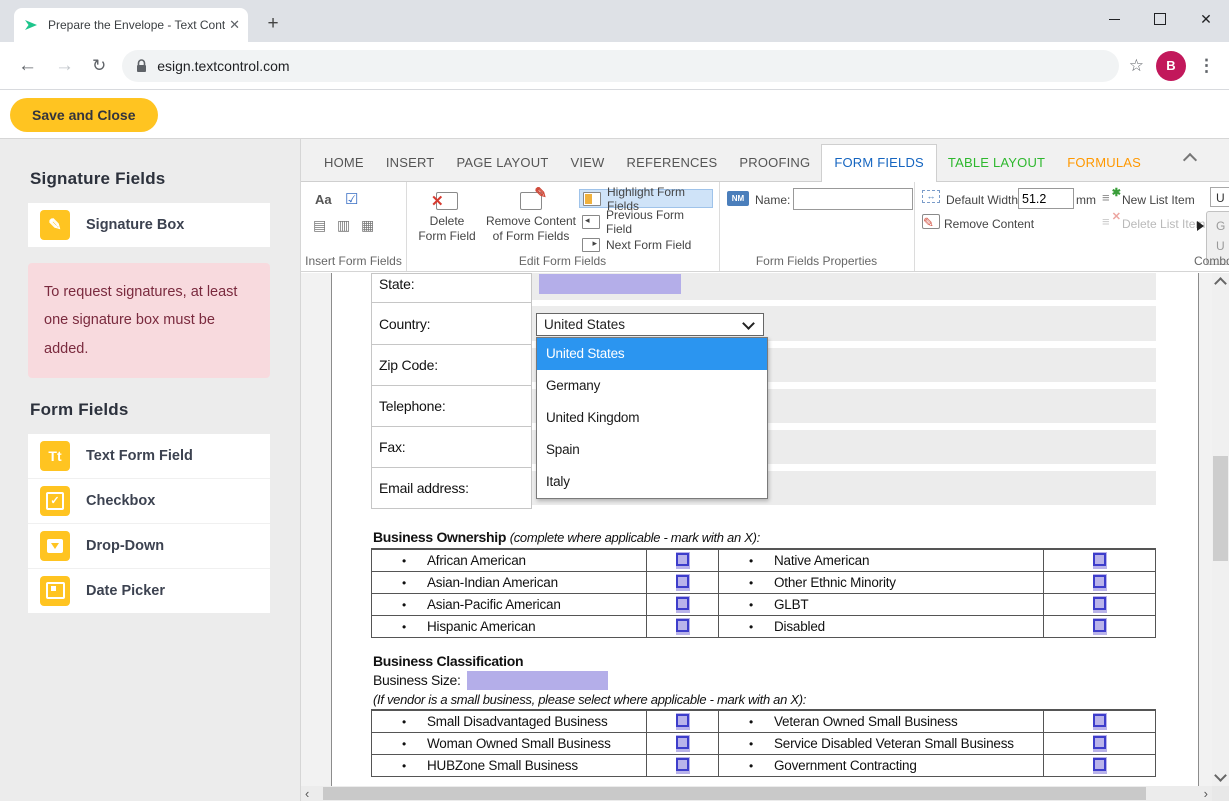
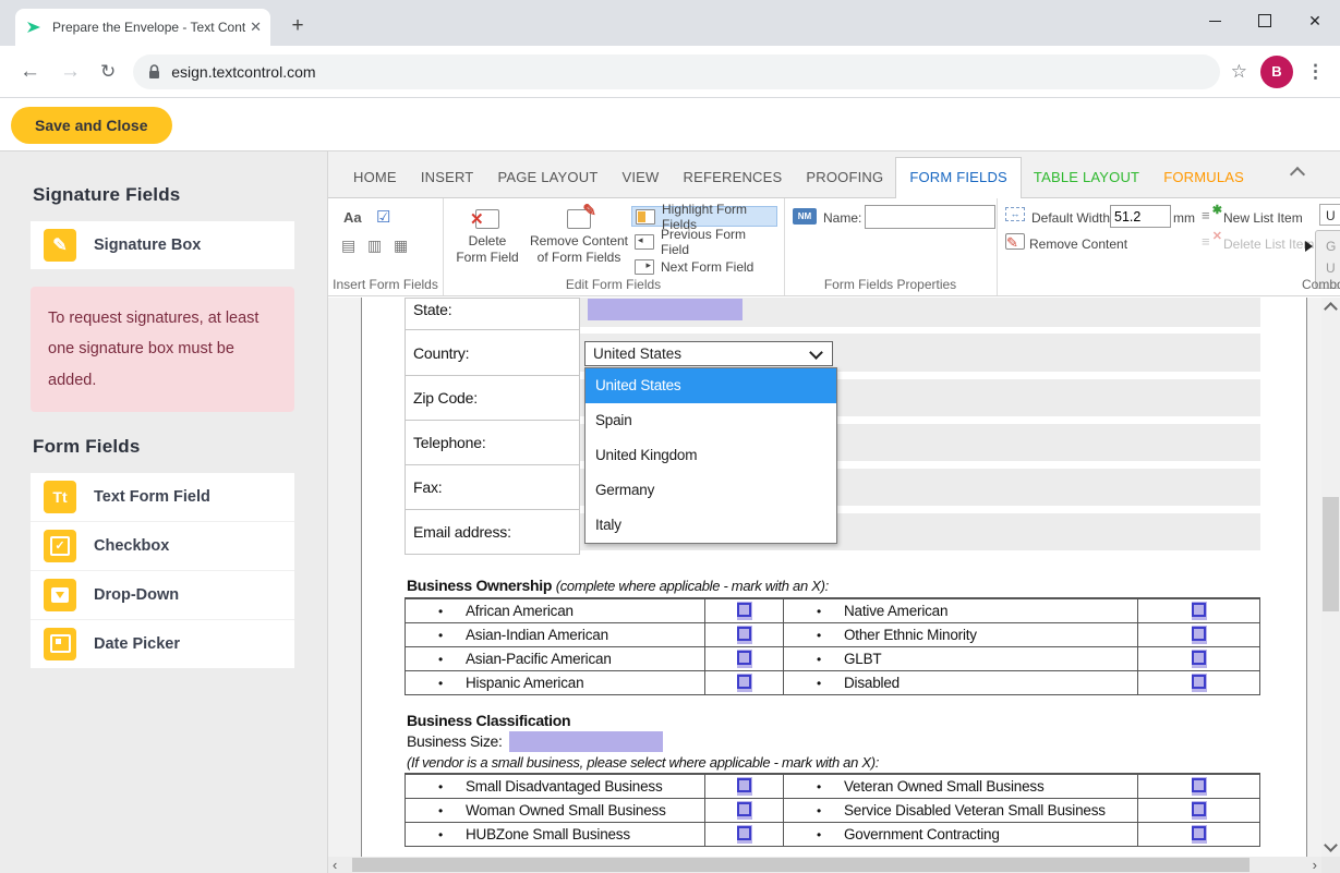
  Prepare the Envelope - Text Cont
  ✕
  +
  ✕
  ←
  →
  ↻
  esign.textcontrol.com
  ☆
  B
  ⋮
  Save and Close
  Signature Fields
  ✎
  Signature Box
  To request signatures, at least one signature box must be added.
  Form Fields
  Tt
  Text Form Field
  ✓
  Checkbox
  Drop-Down
  Date Picker
  HOME
  INSERT
  PAGE LAYOUT
  VIEW
  REFERENCES
  PROOFING
  FORM FIELDS
  TABLE LAYOUT
  FORMULAS
  Aa
  ☑
  ▤
  ▥
  ▦
  Insert Form Fields
  ✕
  Delete Form Field
  ✎
  Remove Content of Form Fields
  Highlight Form Fields
  ◂
  Previous Form Field
  ▸
  Next Form Field
  Edit Form Fields
  NM
  Name:
  Form Fields Properties
  ↔
  Default Width
  51.2
  mm
  ≡
  ✱
  New List Item
  ✎
  Remove Content
  ≡
  ✕
  Delete List Item
  U
  G
  U
  State:
  Country:
  United States
  Zip Code:
  Telephone:
  Fax:
  Email address:
  United States
- Germany
+ Spain
  United Kingdom
- Spain
+ Germany
  Italy
  Business Ownership (complete where applicable - mark with an X):
  •
  African American
  •
  Native American
  •
  Asian-Indian American
  •
  Other Ethnic Minority
  •
  Asian-Pacific American
  •
  GLBT
  •
  Hispanic American
  •
  Disabled
  Business Classification
  Business Size:
  (If vendor is a small business, please select where applicable - mark with an X):
  •
  Small Disadvantaged Business
  •
  Veteran Owned Small Business
  •
  Woman Owned Small Business
  •
  Service Disabled Veteran Small Business
  •
  HUBZone Small Business
  •
  Government Contracting
  ‹
  ›
